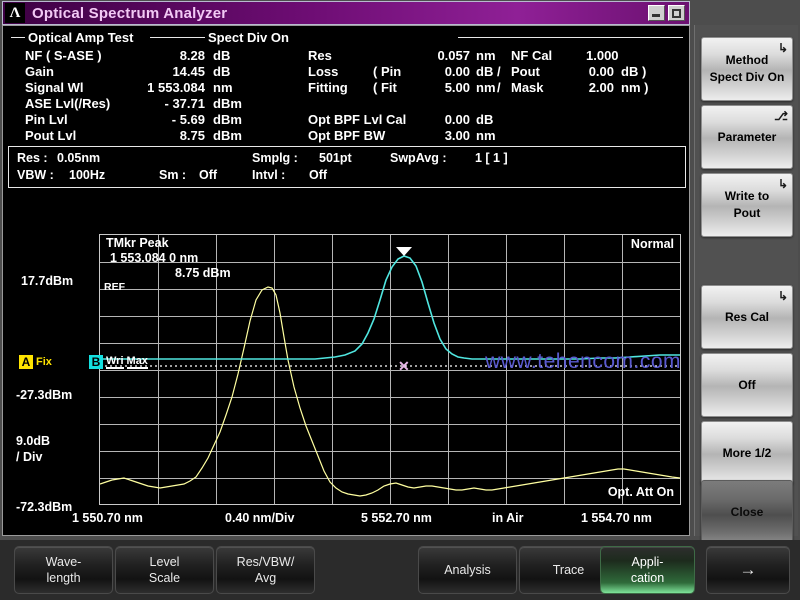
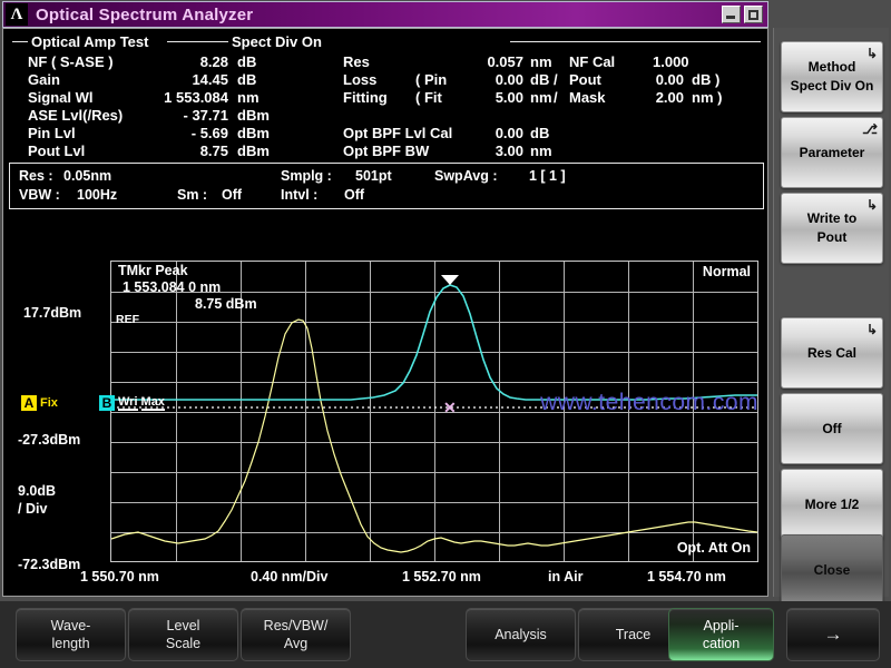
  Λ
  Optical Spectrum Analyzer
  Optical Amp Test
  Spect Div On
  NF ( S-ASE )
  8.28
  dB
  Gain
  14.45
  dB
  Signal Wl
  1 553.084
  nm
  ASE Lvl(/Res)
  - 37.71
  dBm
  Pin Lvl
  - 5.69
  dBm
  Pout Lvl
  8.75
  dBm
  Res
  0.057
  nm
  NF Cal
  1.000
  Loss
  ( Pin
  0.00
  dB
  /
  Pout
  0.00
  dB )
  Fitting
  ( Fit
  5.00
  nm
  /
  Mask
  2.00
  nm )
  Opt BPF Lvl Cal
  0.00
  dB
  Opt BPF BW
  3.00
  nm
  Res :
  0.05nm
  VBW :
  100Hz
  Sm :
  Off
  Smplg :
  501pt
  Intvl :
  Off
  SwpAvg :
  1 [ 1 ]
  17.7dBm
  -27.3dBm
  9.0dB
  / Div
  -72.3dBm
  TMkr Peak
  1 553.084 0 nm
  8.75 dBm
  REF
  Normal
  Opt. Att On
  ✕
  1 550.70 nm
  0.40 nm/Div
- 5 552.70 nm
+ 1 552.70 nm
  in Air
  1 554.70 nm
  A
  Fix
  B
  Wri
  Max
  www.tehencom.com
  ↳
  Method
  Spect Div On
  ⎇
  Parameter
  ↳
  Write to
  Pout
  ↳
  Res Cal
  Off
  More 1/2
  Close
  Wave-
  length
  Level
  Scale
  Res/VBW/
  Avg
  Analysis
  Trace
  Appli-
  cation
  →
